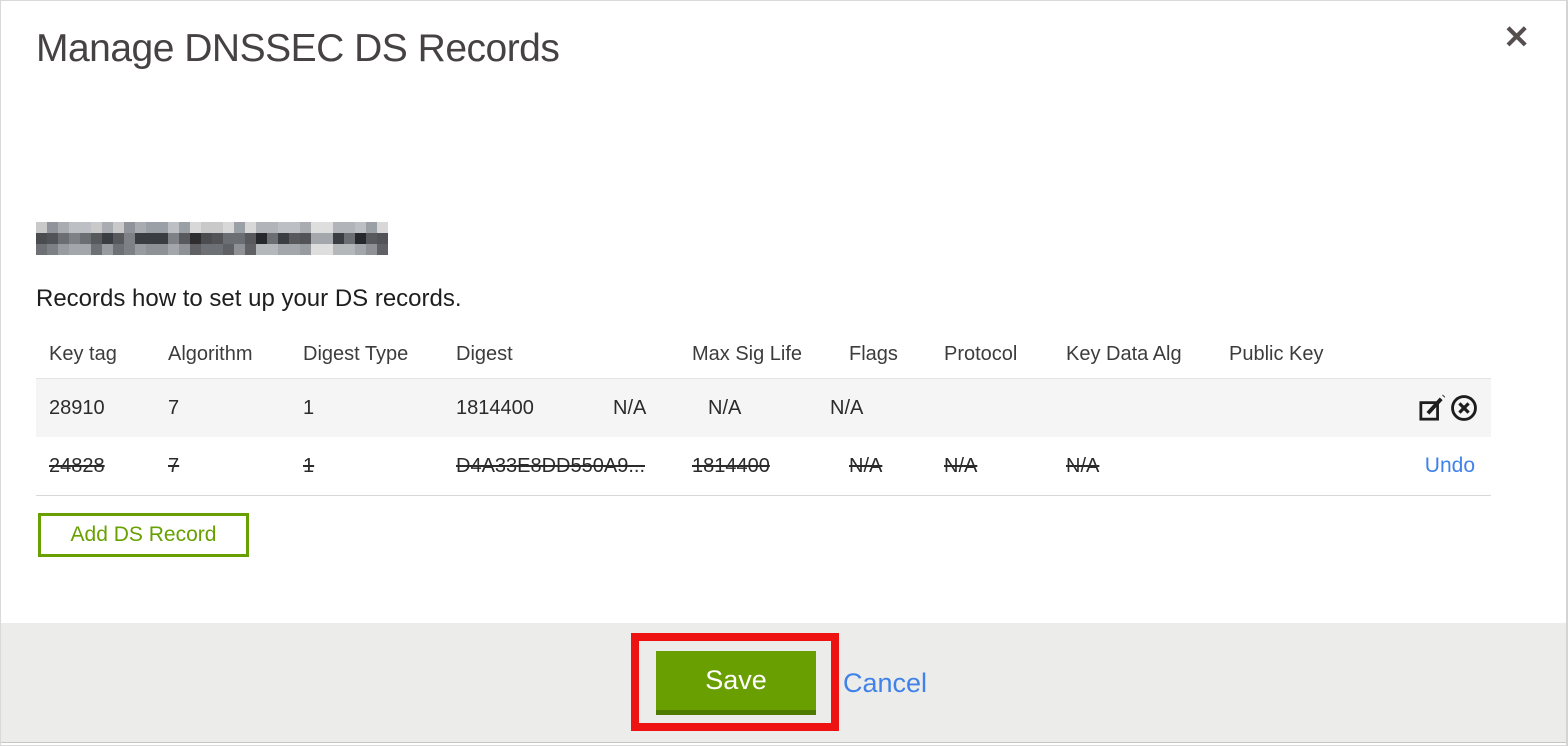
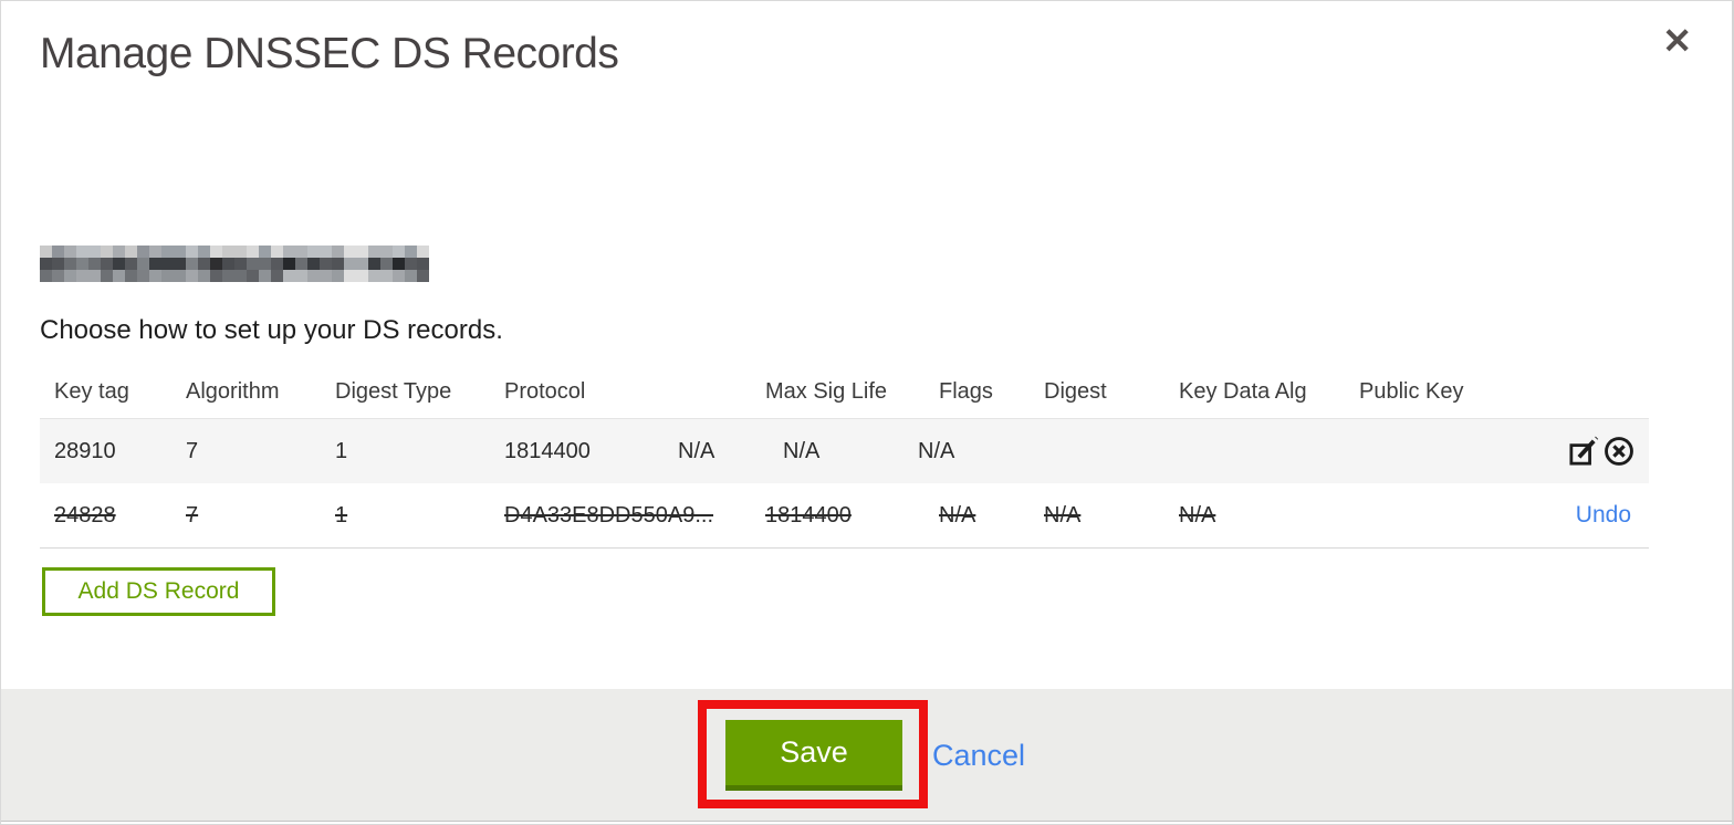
  Manage DNSSEC DS Records
  ✕
- Records how to set up your DS records.
+ Choose how to set up your DS records.
  Key tag
  Algorithm
  Digest Type
- Digest
+ Protocol
  Max Sig Life
  Flags
- Protocol
+ Digest
  Key Data Alg
  Public Key
  28910
  7
  1
  1814400
  N/A
  N/A
  N/A
  24828
  7
  1
  D4A33E8DD550A9...
  1814400
  N/A
  N/A
  N/A
  Undo
  Add DS Record
  Save
  Cancel
